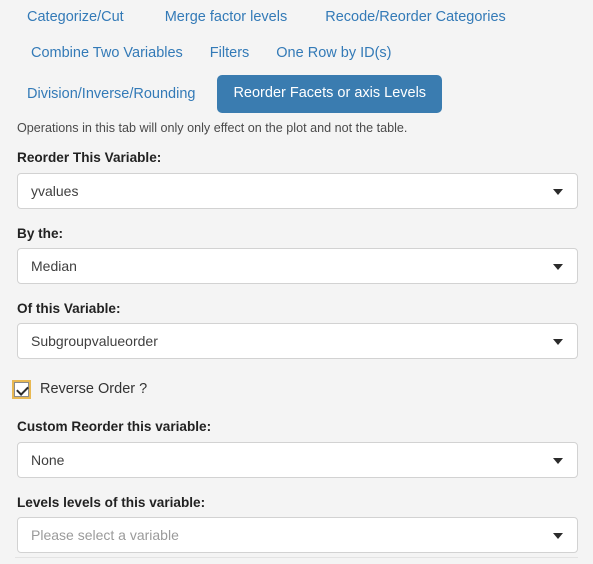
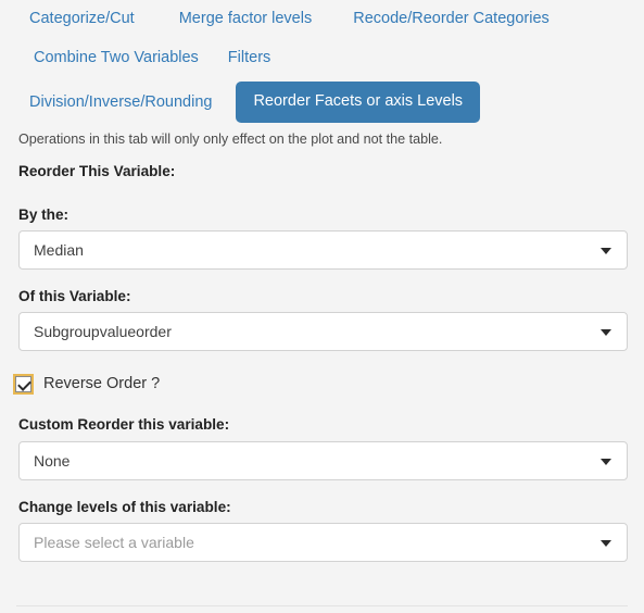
  Categorize/Cut
  Merge factor levels
  Recode/Reorder Categories
  Combine Two Variables
  Filters
- One Row by ID(s)
  Division/Inverse/Rounding
  Reorder Facets or axis Levels
  Operations in this tab will only only effect on the plot and not the table.
  Reorder This Variable:
- yvalues
  By the:
  Median
  Of this Variable:
  Subgroupvalueorder
  Reverse Order ?
  Custom Reorder this variable:
  None
- Levels levels of this variable:
+ Change levels of this variable:
  Please select a variable
